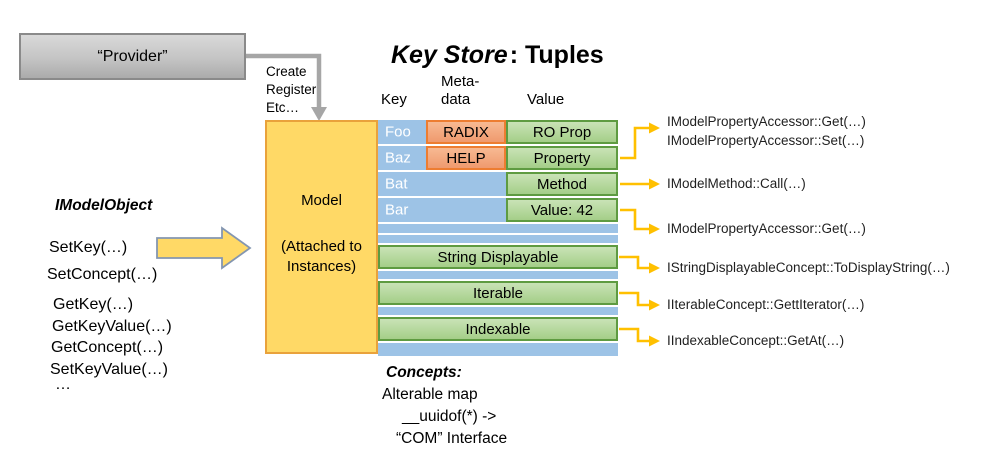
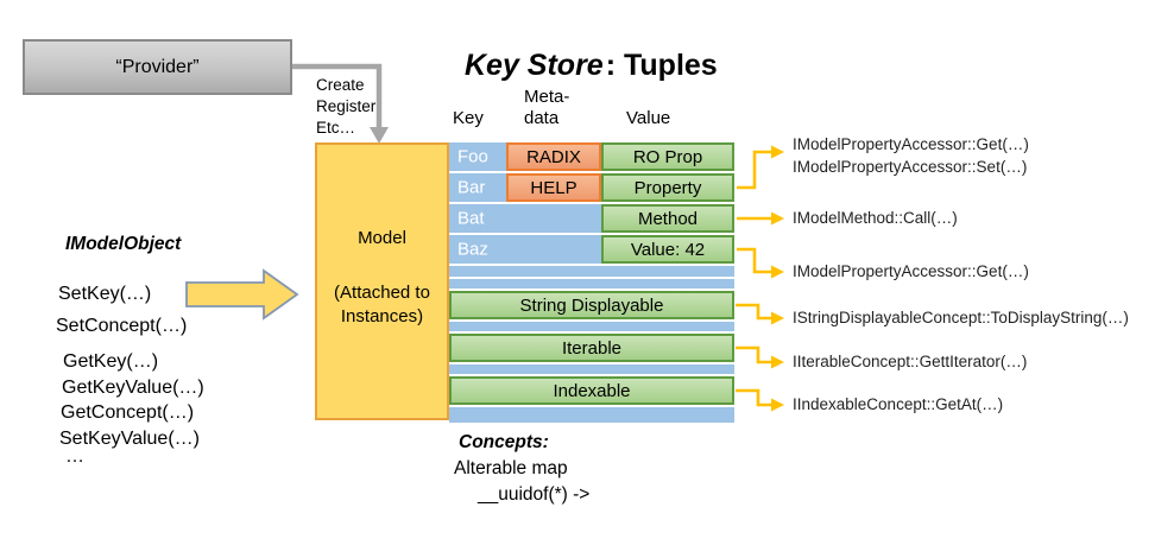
  “Provider”
  Create
  Register
  Etc…
  Key Store: Tuples
  Key
  Meta-
  data
  Value
  Model
  (Attached to
  Instances)
  Foo
  RADIX
  RO Prop
- Baz
+ Bar
  HELP
  Property
  Bat
  Method
- Bar
+ Baz
  Value: 42
  String Displayable
  Iterable
  Indexable
  IModelObject
  SetKey(…)
  SetConcept(…)
  GetKey(…)
  GetKeyValue(…)
  GetConcept(…)
  SetKeyValue(…)
  …
  IModelPropertyAccessor::Get(…)
  IModelPropertyAccessor::Set(…)
  IModelMethod::Call(…)
  IModelPropertyAccessor::Get(…)
  IStringDisplayableConcept::ToDisplayString(…)
  IIterableConcept::GettIterator(…)
  IIndexableConcept::GetAt(…)
  Concepts:
  Alterable map
  __uuidof(*) ->
- “COM” Interface
